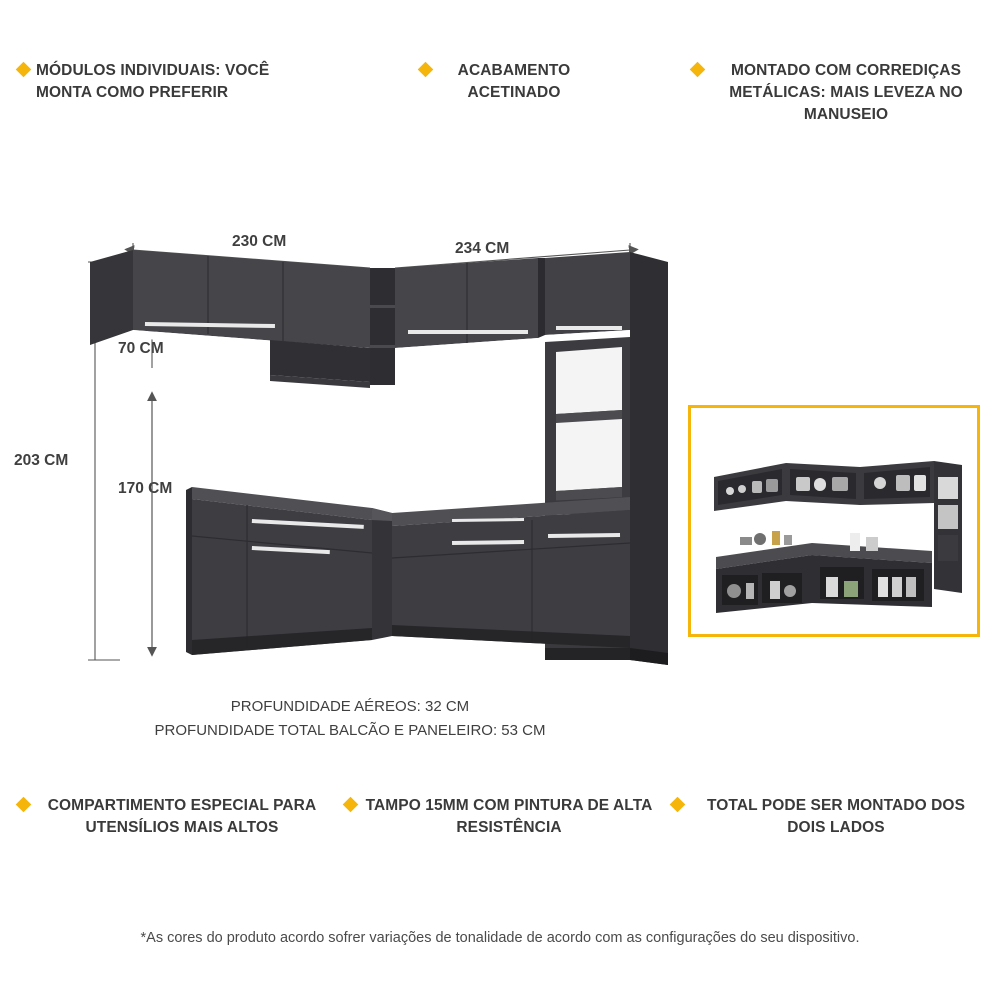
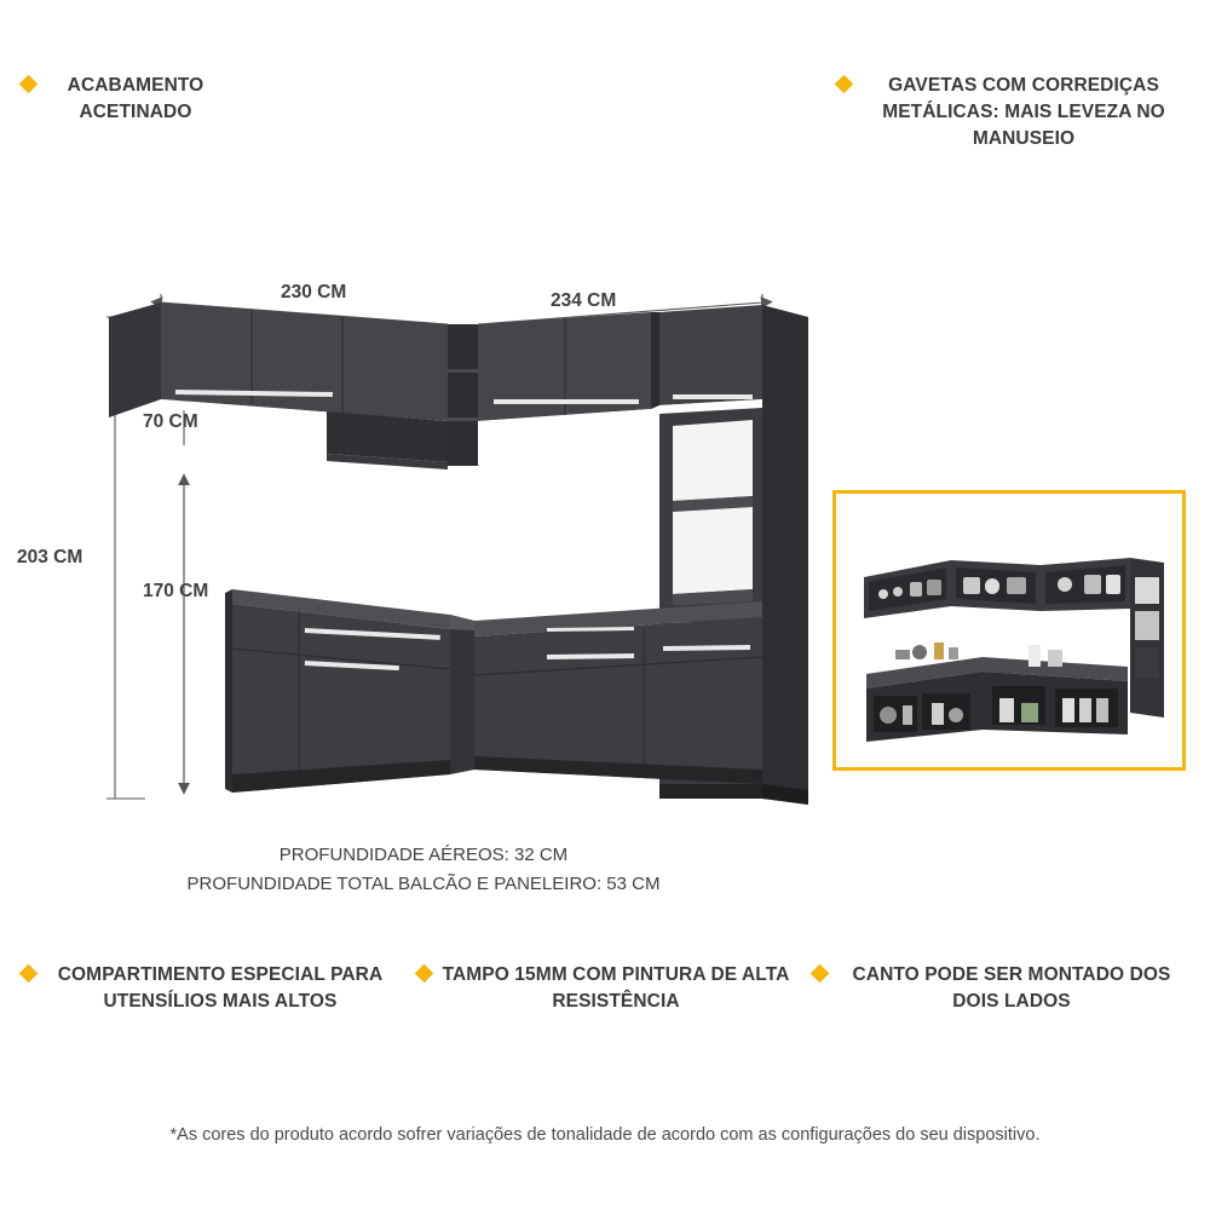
- MÓDULOS INDIVIDUAIS: VOCÊ MONTA COMO PREFERIR
  ACABAMENTO ACETINADO
- MONTADO COM CORREDIÇAS METÁLICAS: MAIS LEVEZA NO MANUSEIO
+ GAVETAS COM CORREDIÇAS METÁLICAS: MAIS LEVEZA NO MANUSEIO
  230 CM
  234 CM
  70 CM
  170 CM
  203 CM
  PROFUNDIDADE AÉREOS: 32 CM
  PROFUNDIDADE TOTAL BALCÃO E PANELEIRO: 53 CM
  COMPARTIMENTO ESPECIAL PARA UTENSÍLIOS MAIS ALTOS
  TAMPO 15MM COM PINTURA DE ALTA RESISTÊNCIA
- TOTAL PODE SER MONTADO DOS DOIS LADOS
+ CANTO PODE SER MONTADO DOS DOIS LADOS
  *As cores do produto acordo sofrer variações de tonalidade de acordo com as configurações do seu dispositivo.
